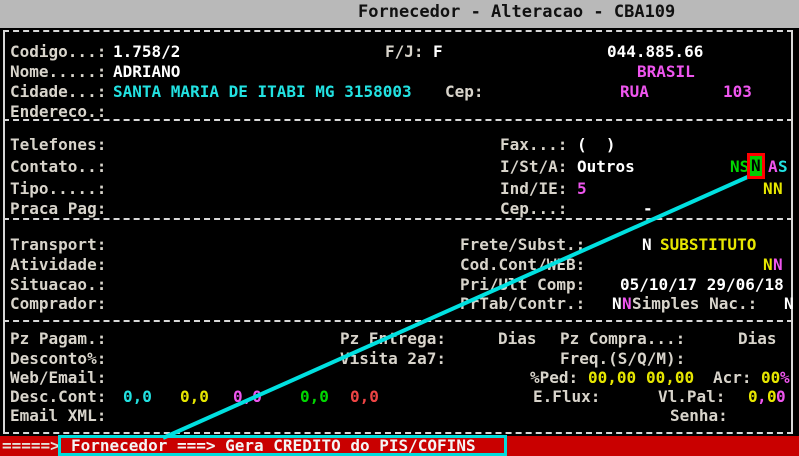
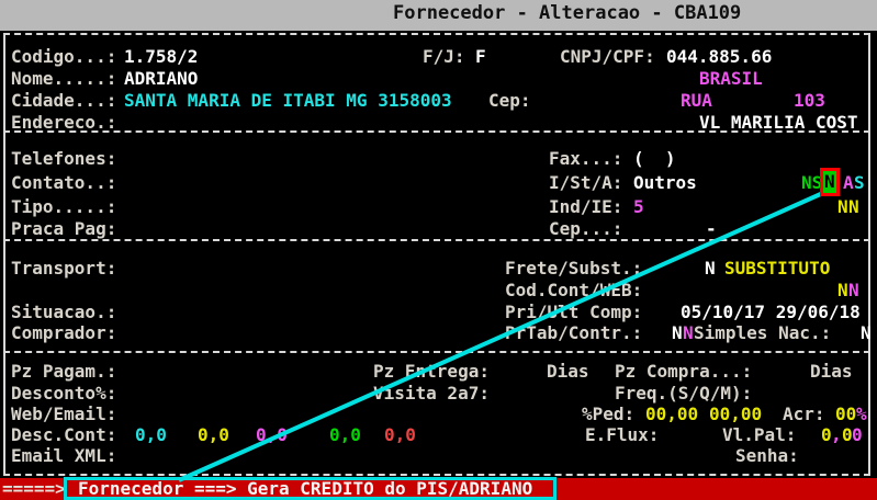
  Fornecedor - Alteracao - CBA109
  Codigo...:
  1.758/2
  F/J:
  F
+ CNPJ/CPF:
  044.885.66
  Nome.....:
  ADRIANO
  BRASIL
  Cidade...:
  SANTA MARIA DE ITABI MG 3158003
  Cep:
  RUA
  103
  Endereco.:
+ VL MARILIA COST
  Telefones:
  Fax...:
  ( )
  Contato..:
  I/St/A:
  Outros
  NS
  N
  A
  S
  Tipo.....:
  Ind/IE:
  5
  N
  N
  Praca Pag:
  Cep...:
  -
  Transport:
  Frete/Subst.:
  N
  SUBSTITUTO
- Atividade:
  Cod.Cont/EB:
  N
  N
  Situacao.:
  Pri/lt Comp:
  05/10/17 29/06/18
  Comprador:
  rTab/Contr.:
  N
  N
  Simples Nac.:
  N
  Pz Pagam.:
  Pz Etrega:
  Dias
  Pz Compra...:
  Dias
  Desconto%:
  isita 2a7:
  Freq.(S/Q/M):
  Web/Email:
  %Ped:
  00,00
  00,00
  Acr:
  00
  %
  Desc.Cont:
  0,0
  0,0
  0,0
  0,0
  E.Flux:
  Vl.Pal:
  0
  ,
  0
  0
  Email XML:
  Senha:
  =====>
- Fornecedor ===> Gera CREDITO do PIS/COFINS
+ Fornecedor ===> Gera CREDITO do PIS/ADRIANO
